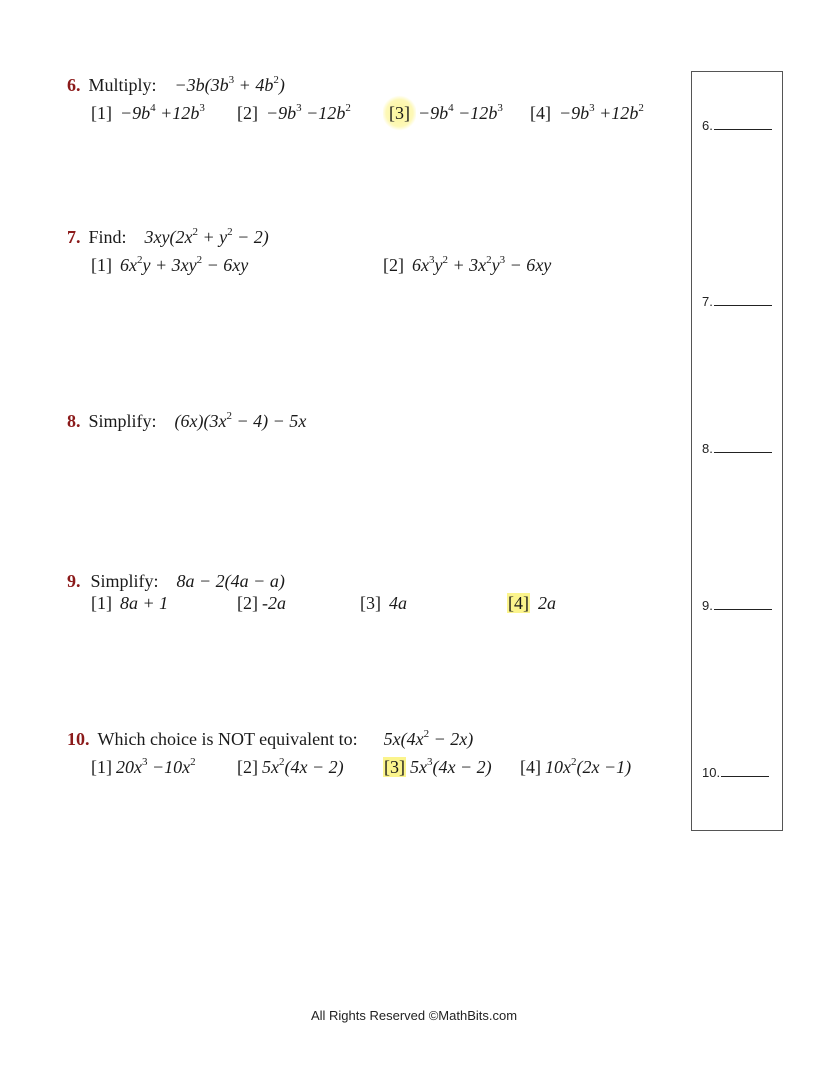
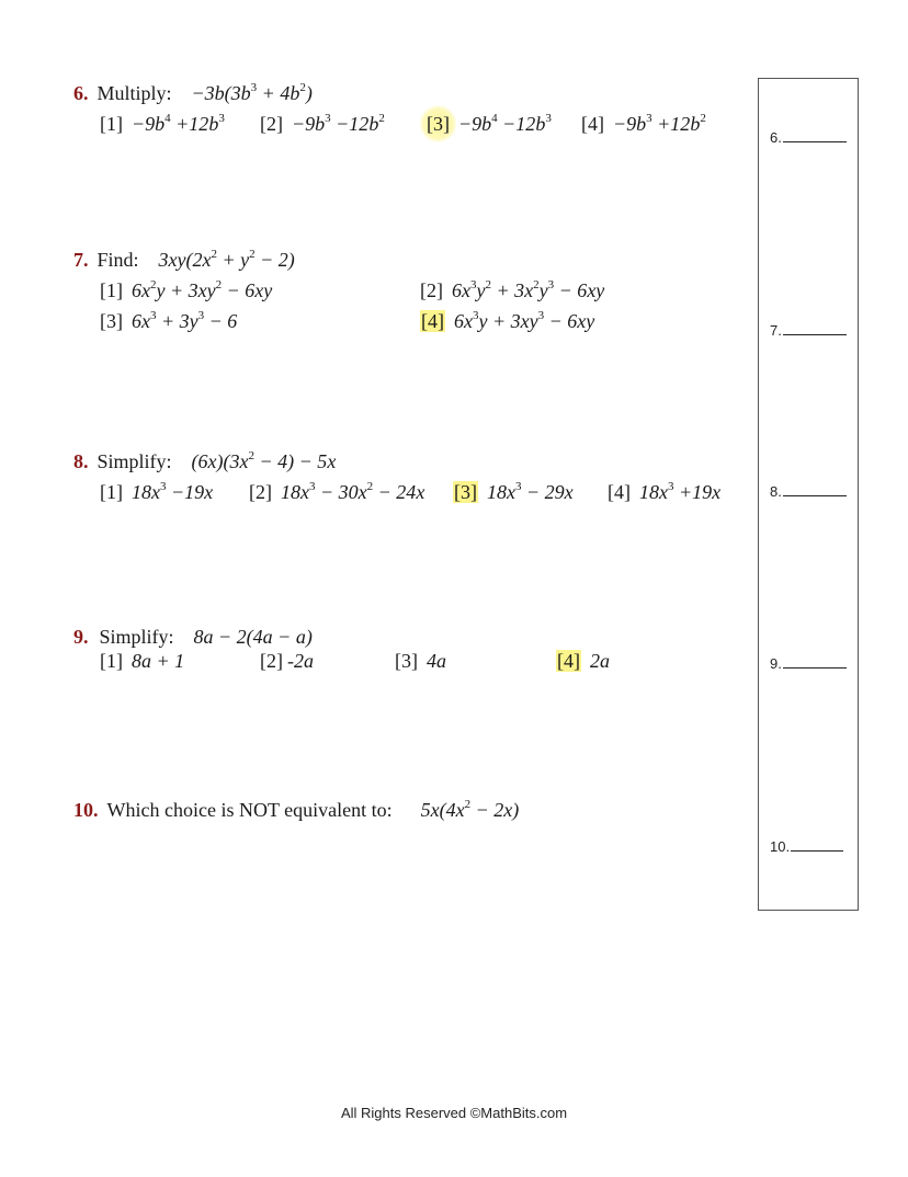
  6. Multiply: −3b(3b3 + 4b2)
  [1] −9b4 +12b3
  [2] −9b3 −12b2
  [3] −9b4 −12b3
  [4] −9b3 +12b2
  7. Find: 3xy(2x2 + y2 − 2)
  [1] 6x2y + 3xy2 − 6xy
  [2] 6x3y2 + 3x2y3 − 6xy
+ [3] 6x3 + 3y3 − 6
+ [4] 6x3y + 3xy3 − 6xy
  8. Simplify: (6x)(3x2 − 4) − 5x
+ [1] 18x3 −19x
+ [2] 18x3 − 30x2 − 24x
+ [3] 18x3 − 29x
+ [4] 18x3 +19x
  9. Simplify: 8a − 2(4a − a)
  [1] 8a + 1
  [2] -2a
  [3] 4a
  [4] 2a
  10. Which choice is NOT equivalent to: 5x(4x2 − 2x)
- [1] 20x3 −10x2
- [2] 5x2(4x − 2)
- [3] 5x3(4x − 2)
- [4] 10x2(2x −1)
  6.
  7.
  8.
  9.
  10.
  All Rights Reserved ©MathBits.com
